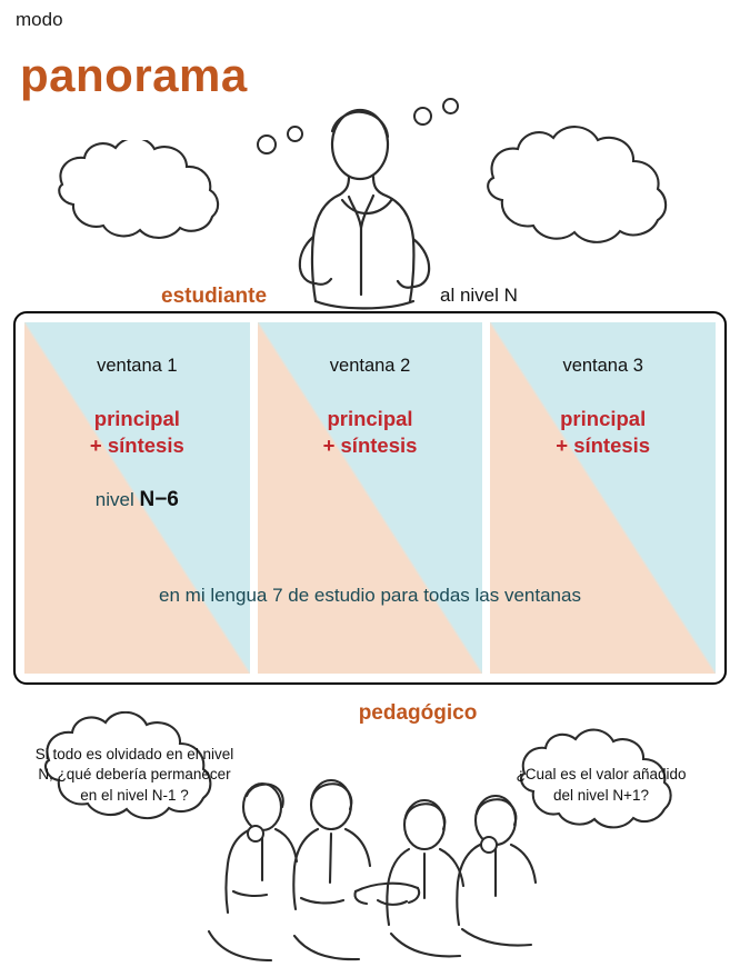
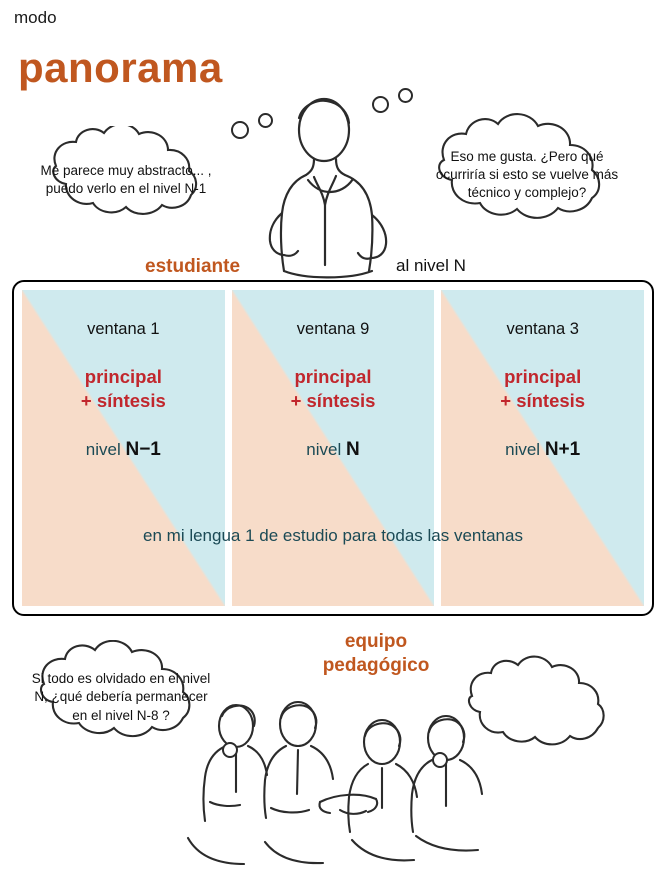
  modo
  panorama
+ Me parece muy abstracto... , puedo verlo en el nivel N-1
+ Eso me gusta. ¿Pero qué ocurriría si esto se vuelve más técnico y complejo?
  estudiante
  al nivel N
  ventana 1
  principal
  + síntesis
- nivel N−6
+ nivel N−1
- ventana 2
+ ventana 9
  principal
  + síntesis
+ nivel N
  ventana 3
  principal
  + síntesis
+ nivel N+1
- en mi lengua 7 de estudio para todas las ventanas
+ en mi lengua 1 de estudio para todas las ventanas
+ equipo
  pedagógico
- Si todo es olvidado en el nivel N, ¿qué debería permanecer en el nivel N-1 ?
+ Si todo es olvidado en el nivel N, ¿qué debería permanecer en el nivel N-8 ?
- ¿Cual es el valor añadido del nivel N+1?
